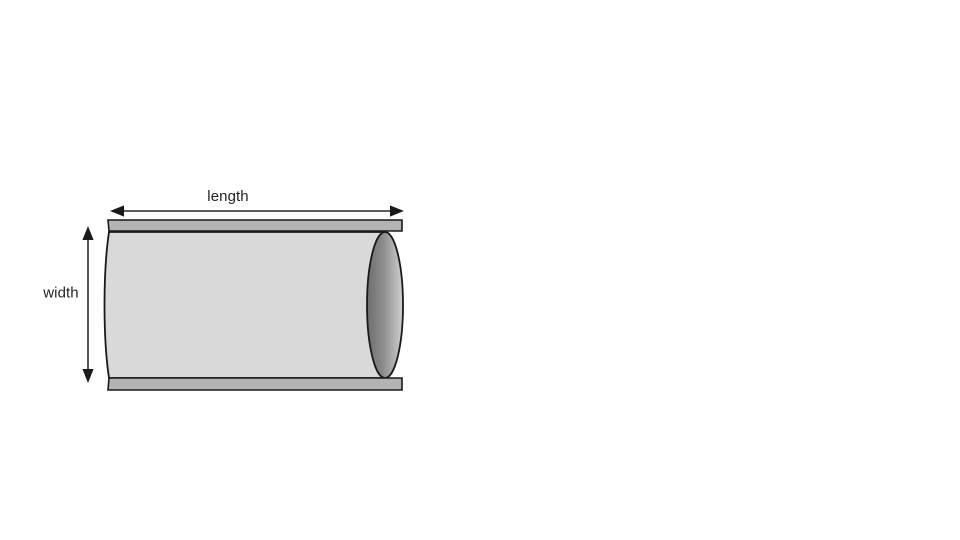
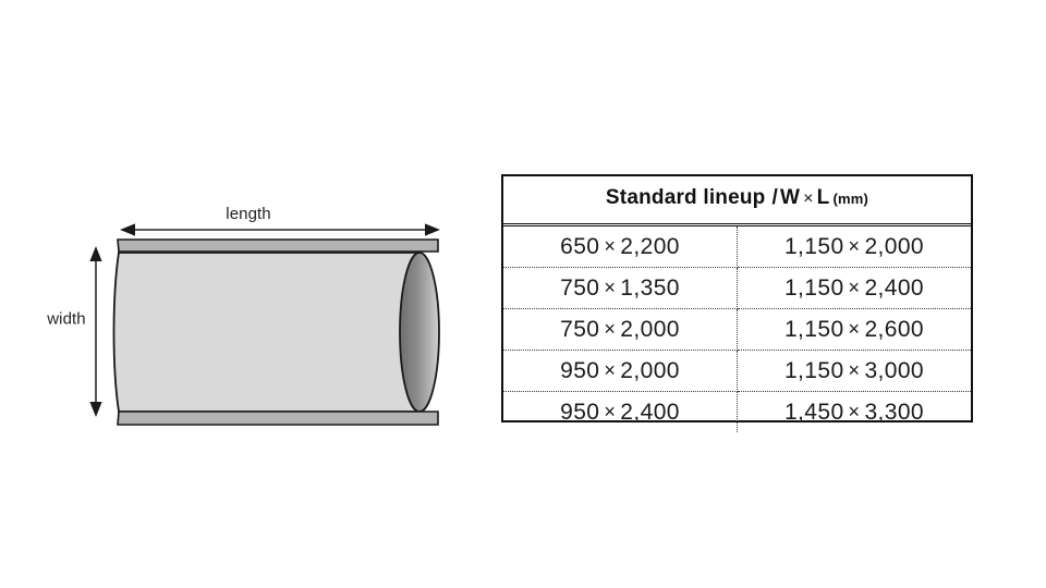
  length
  width
+ Standard lineup /W × L (mm)
+ 650 × 2,200	1,150 × 2,000
+ 750 × 1,350	1,150 × 2,400
+ 750 × 2,000	1,150 × 2,600
+ 950 × 2,000	1,150 × 3,000
+ 950 × 2,400	1,450 × 3,300
